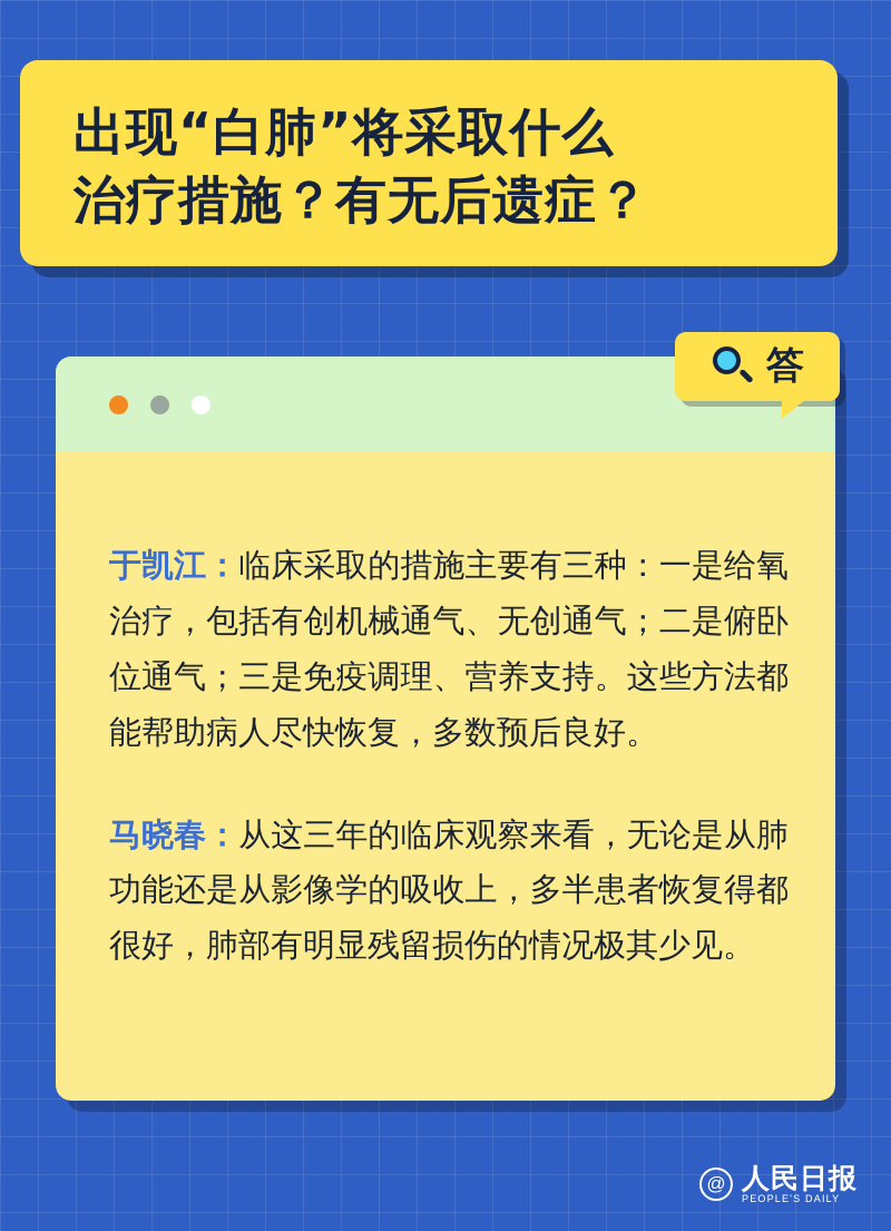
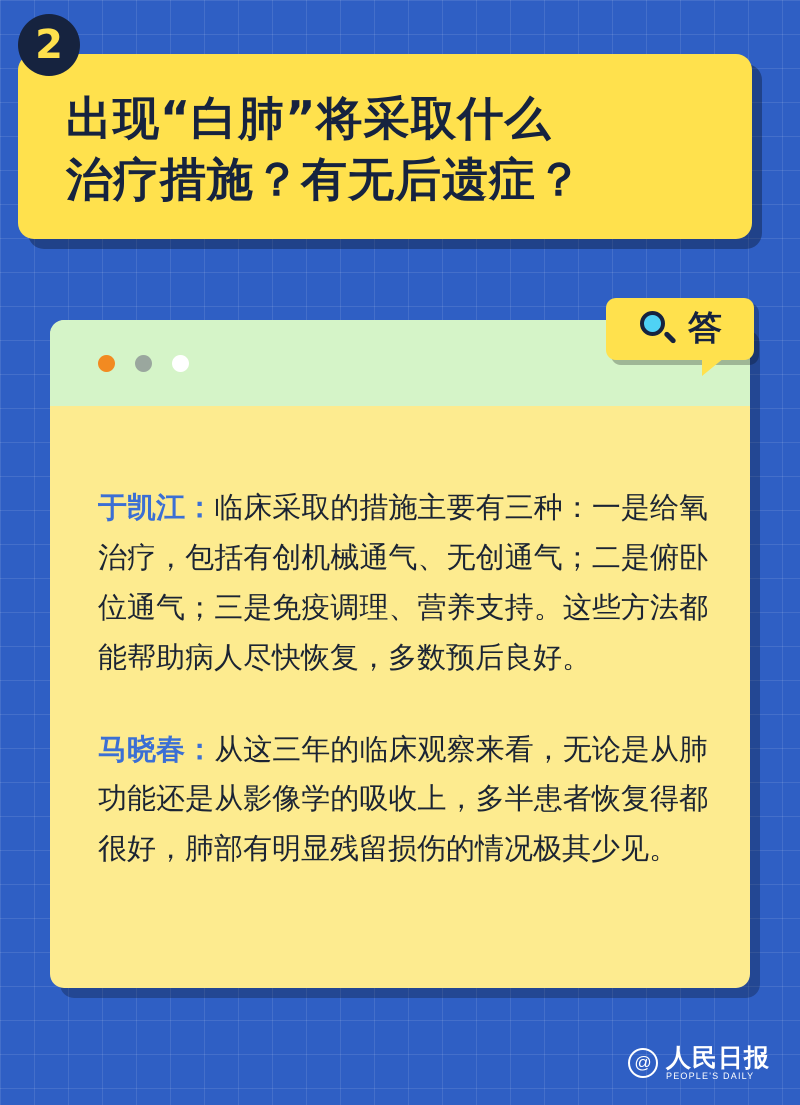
  出现“白肺”将采取什么
  治疗措施？有无后遗症？
+ 2
  答
  于凯江：临床采取的措施主要有三种：一是给氧治疗，包括有创机械通气、无创通气；二是俯卧位通气；三是免疫调理、营养支持。这些方法都能帮助病人尽快恢复，多数预后良好。
  马晓春：从这三年的临床观察来看，无论是从肺功能还是从影像学的吸收上，多半患者恢复得都很好，肺部有明显残留损伤的情况极其少见。
  @
  人民日报
  PEOPLE'S DAILY
